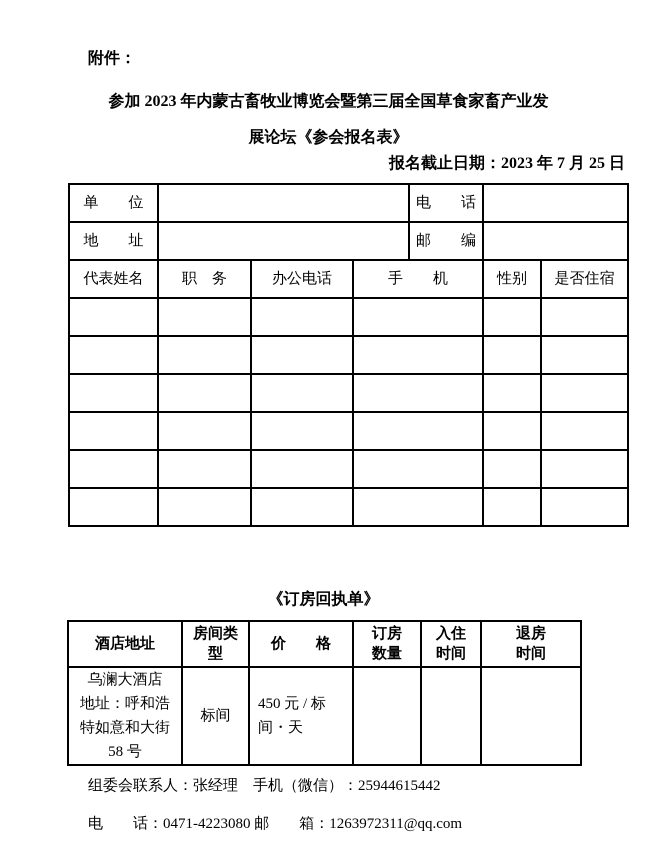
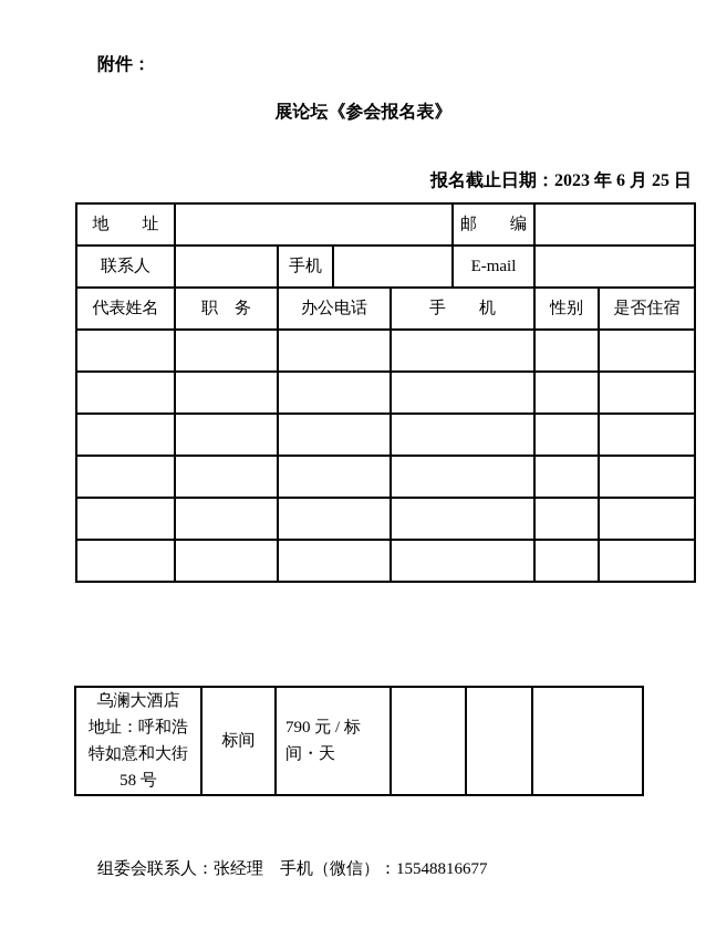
  附件：
- 参加 2023 年内蒙古畜牧业博览会暨第三届全国草食家畜产业发
  展论坛《参会报名表》
- 报名截止日期：2023 年 7 月 25 日
+ 报名截止日期：2023 年 6 月 25 日
- 单 位		电 话
  地 址		邮 编
+ 联系人		手机		E-mail
  代表姓名	职 务	办公电话	手 机	性别	是否住宿
- 《订房回执单》
- 酒店地址	房间类 型	价 格	订房 数量	入住 时间	退房 时间
- 乌澜大酒店 地址：呼和浩特如意和大街 58 号	标间	450 元 / 标间・天
+ 乌澜大酒店 地址：呼和浩特如意和大街 58 号	标间	790 元 / 标间・天
- 组委会联系人：张经理 手机（微信）：25944615442
+ 组委会联系人：张经理 手机（微信）：15548816677
- 电 话：0471-4223080 邮 箱：1263972311@qq.com
